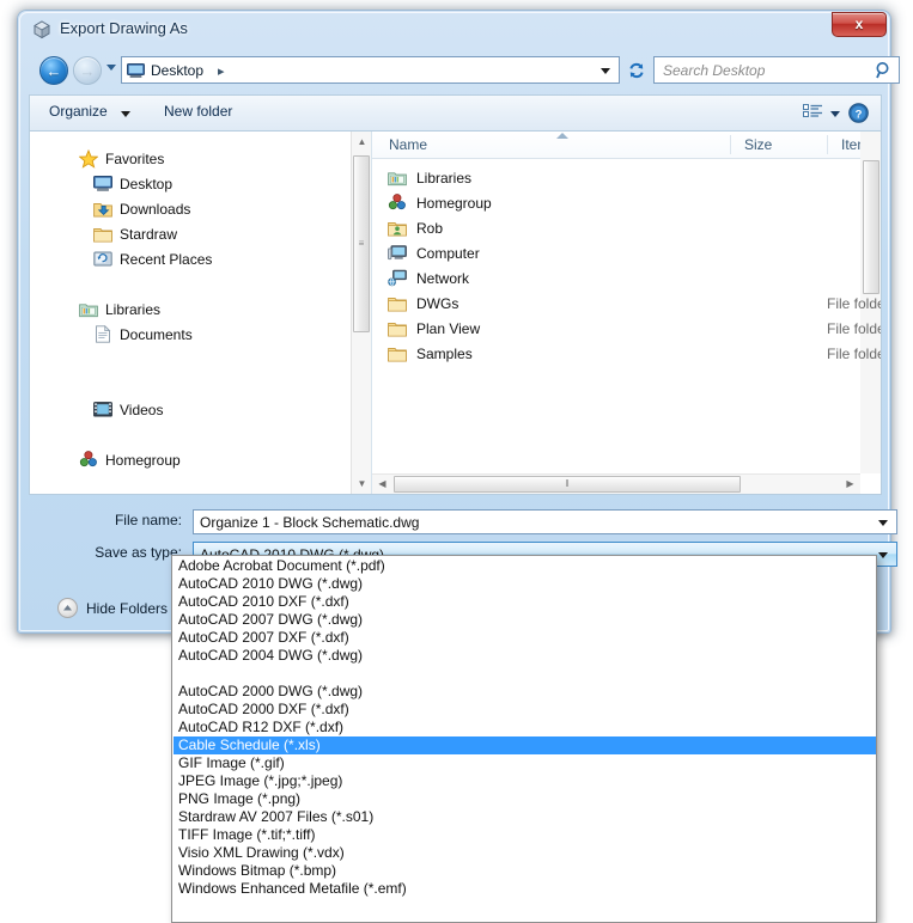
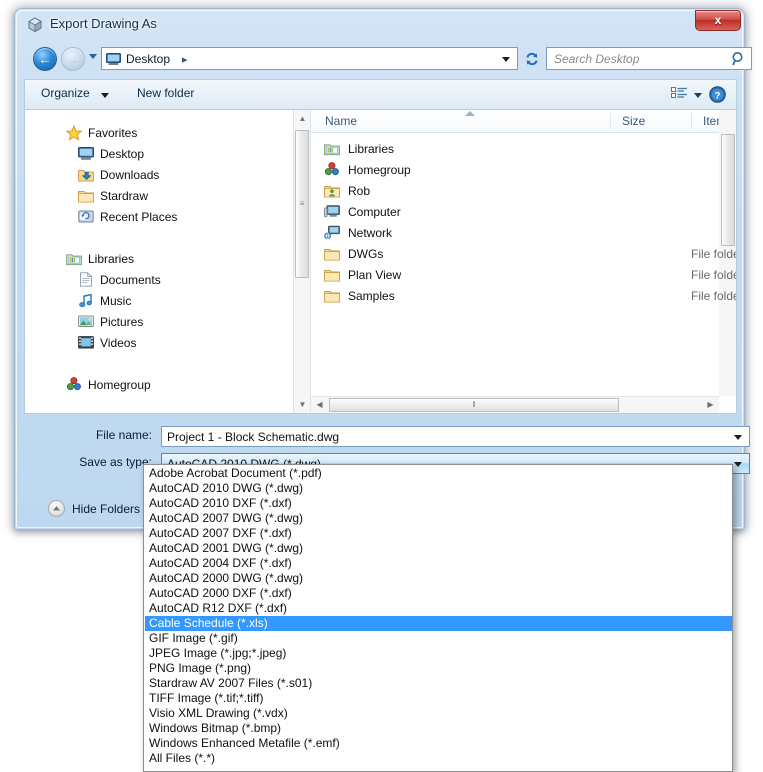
  Export Drawing As
  x
  ←
  →
  Desktop
  ▸
  Search Desktop
  Organize
  New folder
  ?
  ▲
  ≡
  ▼
  Favorites
  Desktop
  Downloads
  Stardraw
  Recent Places
  Libraries
  Documents
+ Music
+ Pictures
  Videos
  Homegroup
  Name
  Size
  ◀
  ‖
  ▶
  Libraries
  Homegroup
  Rob
  Computer
  Network
  DWGs
  File fold
  Plan View
  File fold
  Samples
  File fold
  File name:
- Organize 1 - Block Schematic.dwg
+ Project 1 - Block Schematic.dwg
  Save as type:
  Hide Folders
  Adobe Acrobat Document (*.pdf)
  AutoCAD 2010 DWG (*.dwg)
  AutoCAD 2010 DXF (*.dxf)
  AutoCAD 2007 DWG (*.dwg)
  AutoCAD 2007 DXF (*.dxf)
- AutoCAD 2004 DWG (*.dwg)
+ AutoCAD 2001 DWG (*.dwg)
+ AutoCAD 2004 DXF (*.dxf)
  AutoCAD 2000 DWG (*.dwg)
  AutoCAD 2000 DXF (*.dxf)
  AutoCAD R12 DXF (*.dxf)
  Cable Schedule (*.xls)
  GIF Image (*.gif)
  JPEG Image (*.jpg;*.jpeg)
  PNG Image (*.png)
  Stardraw AV 2007 Files (*.s01)
  TIFF Image (*.tif;*.tiff)
  Visio XML Drawing (*.vdx)
  Windows Bitmap (*.bmp)
  Windows Enhanced Metafile (*.emf)
+ All Files (*.*)
